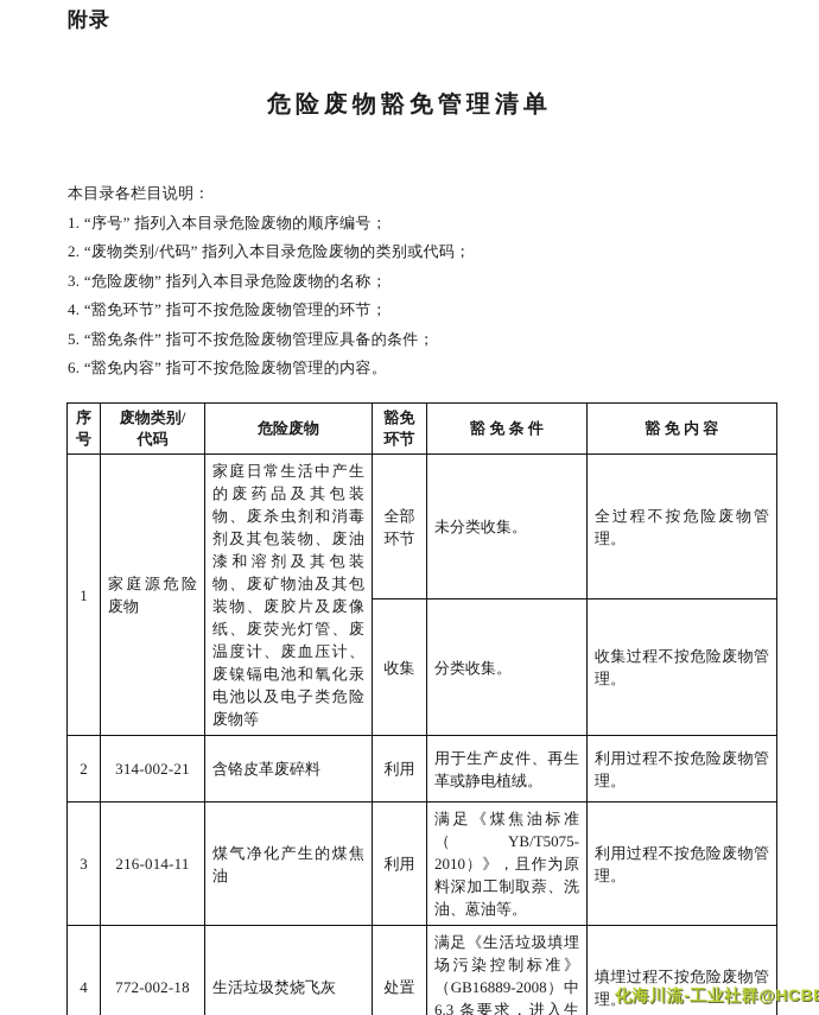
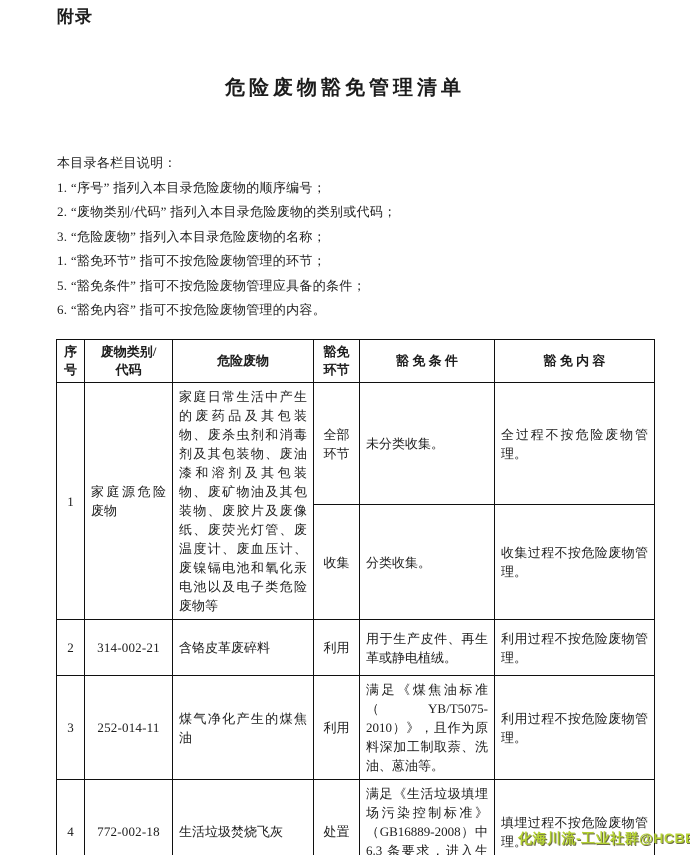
  附录
  危险废物豁免管理清单
  本目录各栏目说明：
  1. “序号” 指列入本目录危险废物的顺序编号；
  2. “废物类别/代码” 指列入本目录危险废物的类别或代码；
  3. “危险废物” 指列入本目录危险废物的名称；
- 4. “豁免环节” 指可不按危险废物管理的环节；
+ 1. “豁免环节” 指可不按危险废物管理的环节；
  5. “豁免条件” 指可不按危险废物管理应具备的条件；
  6. “豁免内容” 指可不按危险废物管理的内容。
  序 号	废物类别/ 代码	危险废物	豁免 环节	豁 免 条 件	豁 免 内 容
  1	家庭源危险废物	家庭日常生活中产生的废药品及其包装物、废杀虫剂和消毒剂及其包装物、废油漆和溶剂及其包装物、废矿物油及其包装物、废胶片及废像纸、废荧光灯管、废温度计、废血压计、废镍镉电池和氧化汞电池以及电子类危险废物等	全部环节	未分类收集。	全过程不按危险废物管理。
  收集	分类收集。	收集过程不按危险废物管理。
  2	314-002-21	含铬皮革废碎料	利用	用于生产皮件、再生革或静电植绒。	利用过程不按危险废物管理。
- 3	216-014-11	煤气净化产生的煤焦油	利用	满足《煤焦油标准（YB/T5075-2010）》，且作为原料深加工制取萘、洗油、蒽油等。	利用过程不按危险废物管理。
+ 3	252-014-11	煤气净化产生的煤焦油	利用	满足《煤焦油标准（YB/T5075-2010）》，且作为原料深加工制取萘、洗油、蒽油等。	利用过程不按危险废物管理。
  4	772-002-18	生活垃圾焚烧飞灰	处置	满足《生活垃圾填埋场污染控制标准》（GB16889-2008）中 6.3 条要求，进入生	填埋过程不按危险废物管理。
  化海川流-工业社群@HCB
